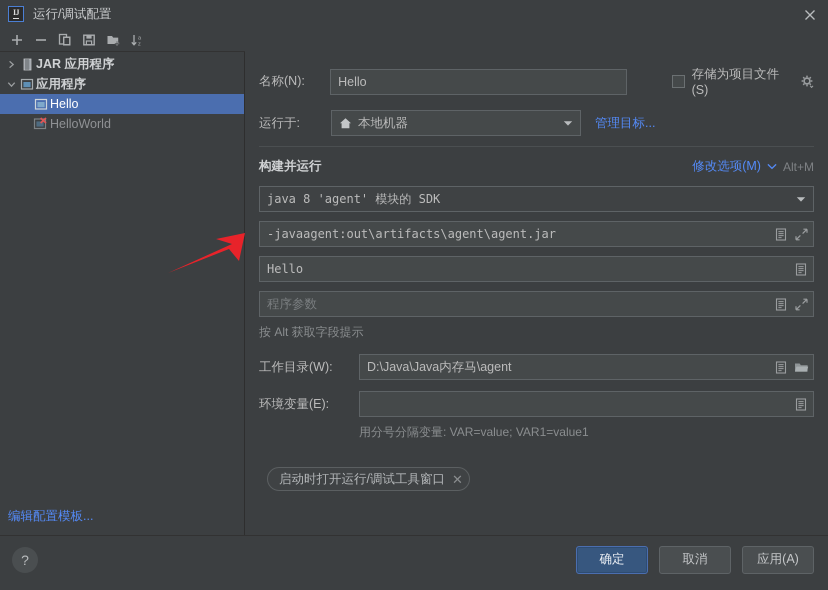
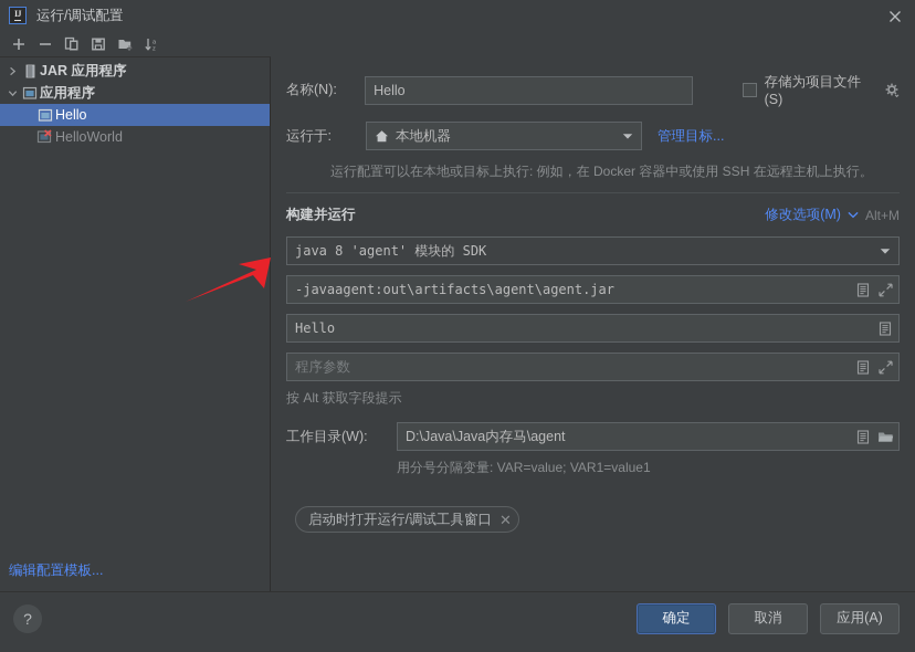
  IJ
  运行/调试配置
  JAR 应用程序
  应用程序
  Hello
  HelloWorld
  编辑配置模板...
  名称(N):
  Hello
  存储为项目文件(S)
  运行于:
  本地机器
  管理目标...
+ 运行配置可以在本地或目标上执行: 例如，在 Docker 容器中或使用 SSH 在远程主机上执行。
  构建并运行
  修改选项(M)
  Alt+M
  java 8 'agent' 模块的 SDK
  -javaagent:out\artifacts\agent\agent.jar
  Hello
  程序参数
  按 Alt 获取字段提示
  工作目录(W):
  D:\Java\Java内存马\agent
- 环境变量(E):
  用分号分隔变量: VAR=value; VAR1=value1
  启动时打开运行/调试工具窗口
  ✕
  ?
  确定
  取消
  应用(A)
